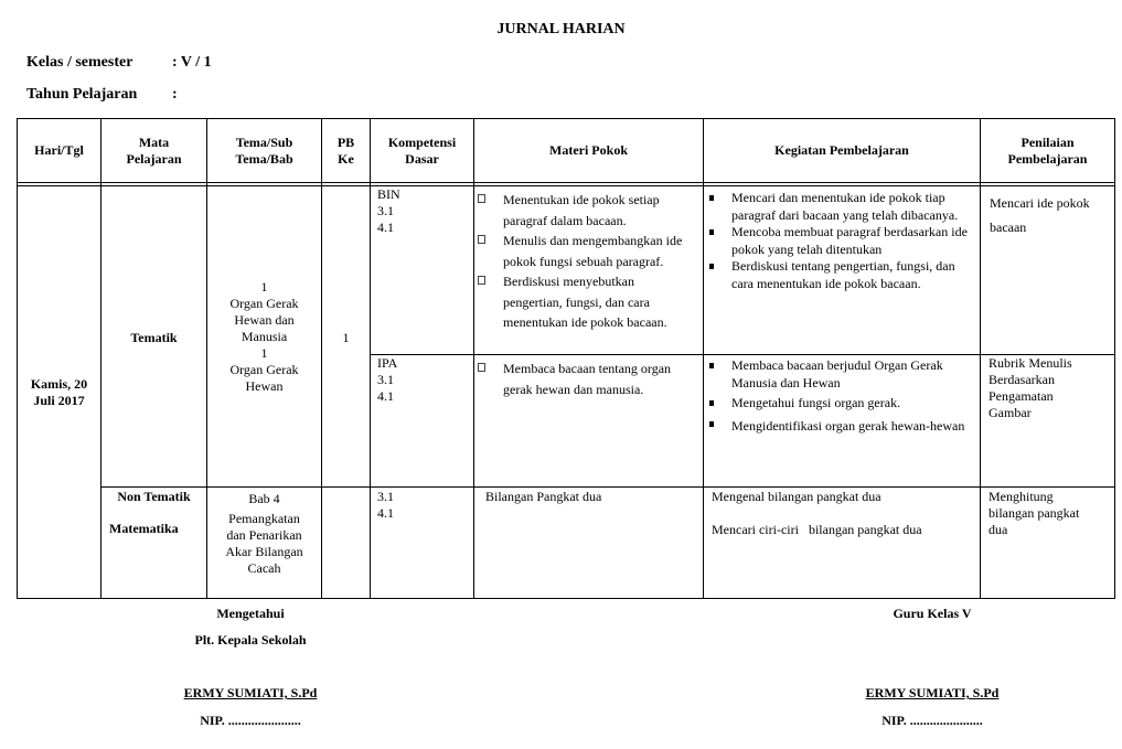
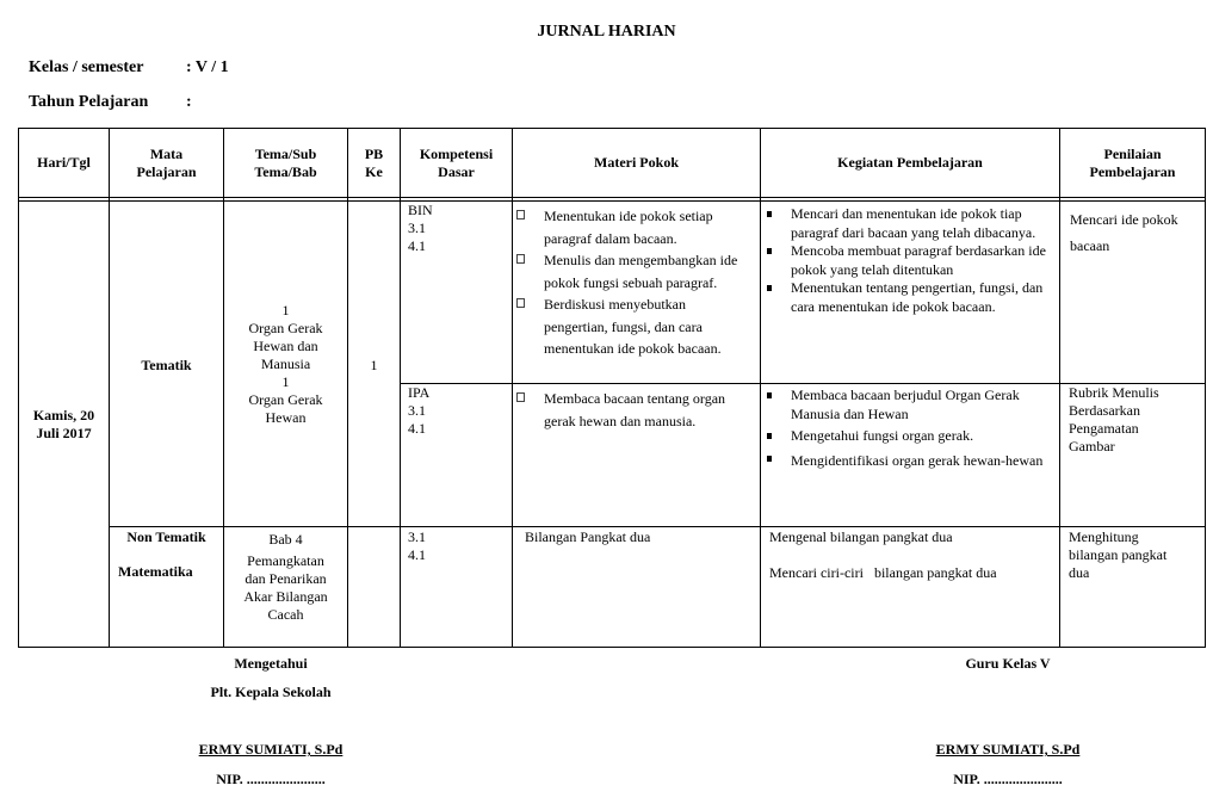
  JURNAL HARIAN
  Kelas / semester : V / 1
  Tahun Pelajaran :
  Hari/Tgl
  Mata
  Pelajaran
  Tema/Sub
  Tema/Bab
  PB
  Ke
  Kompetensi
  Dasar
  Materi Pokok
  Kegiatan Pembelajaran
  Penilaian
  Pembelajaran
  Kamis, 20
  Juli 2017
  Tematik
  1
  Organ Gerak
  Hewan dan
  Manusia
  1
  Organ Gerak
  Hewan
  1
  BIN
  3.1
  4.1
  Menentukan ide pokok setiap paragraf dalam bacaan.
  Menulis dan mengembangkan ide pokok fungsi sebuah paragraf.
  Berdiskusi menyebutkan pengertian, fungsi, dan cara menentukan ide pokok bacaan.
  Mencari dan menentukan ide pokok tiap paragraf dari bacaan yang telah dibacanya.
  Mencoba membuat paragraf berdasarkan ide pokok yang telah ditentukan
- Berdiskusi tentang pengertian, fungsi, dan cara menentukan ide pokok bacaan.
+ Menentukan tentang pengertian, fungsi, dan cara menentukan ide pokok bacaan.
  Mencari ide pokok
  bacaan
  IPA
  3.1
  4.1
  Membaca bacaan tentang organ gerak hewan dan manusia.
  Membaca bacaan berjudul Organ Gerak Manusia dan Hewan
  Mengetahui fungsi organ gerak.
  Mengidentifikasi organ gerak hewan-hewan
  Rubrik Menulis
  Berdasarkan
  Pengamatan
  Gambar
  Non Tematik
  Matematika
  Bab 4
  Pemangkatan
  dan Penarikan
  Akar Bilangan
  Cacah
  3.1
  4.1
  Bilangan Pangkat dua
  Mengenal bilangan pangkat dua
  Mencari ciri-ciri bilangan pangkat dua
  Menghitung
  bilangan pangkat
  dua
  Mengetahui
  Plt. Kepala Sekolah
  ERMY SUMIATI, S.Pd
  NIP. ......................
  Guru Kelas V
  ERMY SUMIATI, S.Pd
  NIP. ......................
